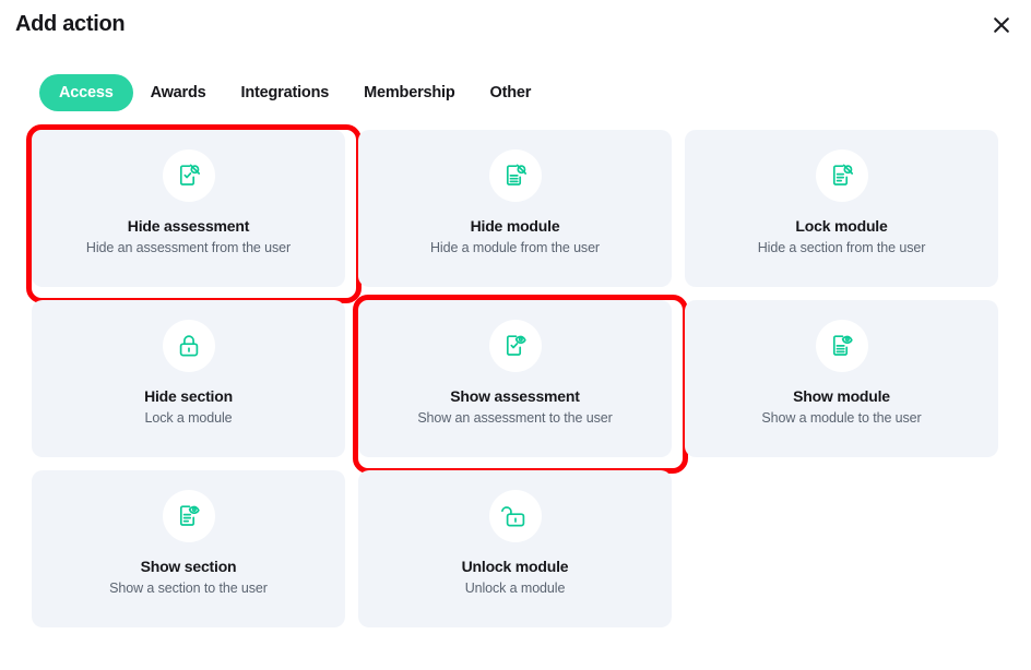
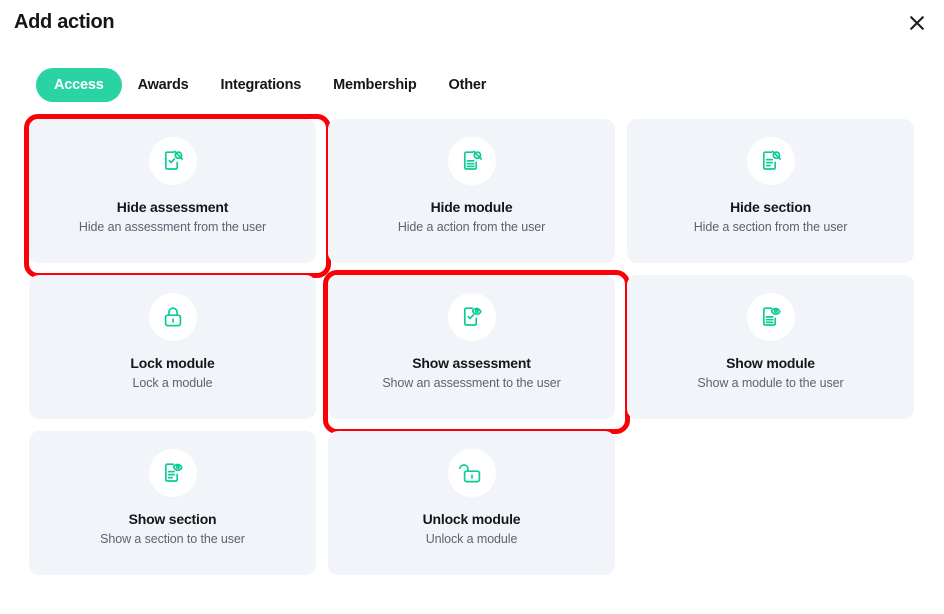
  Add action
  Access
  Awards
  Integrations
  Membership
  Other
  Hide assessment
  Hide an assessment from the user
  Hide module
- Hide a module from the user
+ Hide a action from the user
- Lock module
+ Hide section
  Hide a section from the user
- Hide section
+ Lock module
  Lock a module
  Show assessment
  Show an assessment to the user
  Show module
  Show a module to the user
  Show section
  Show a section to the user
  Unlock module
  Unlock a module
